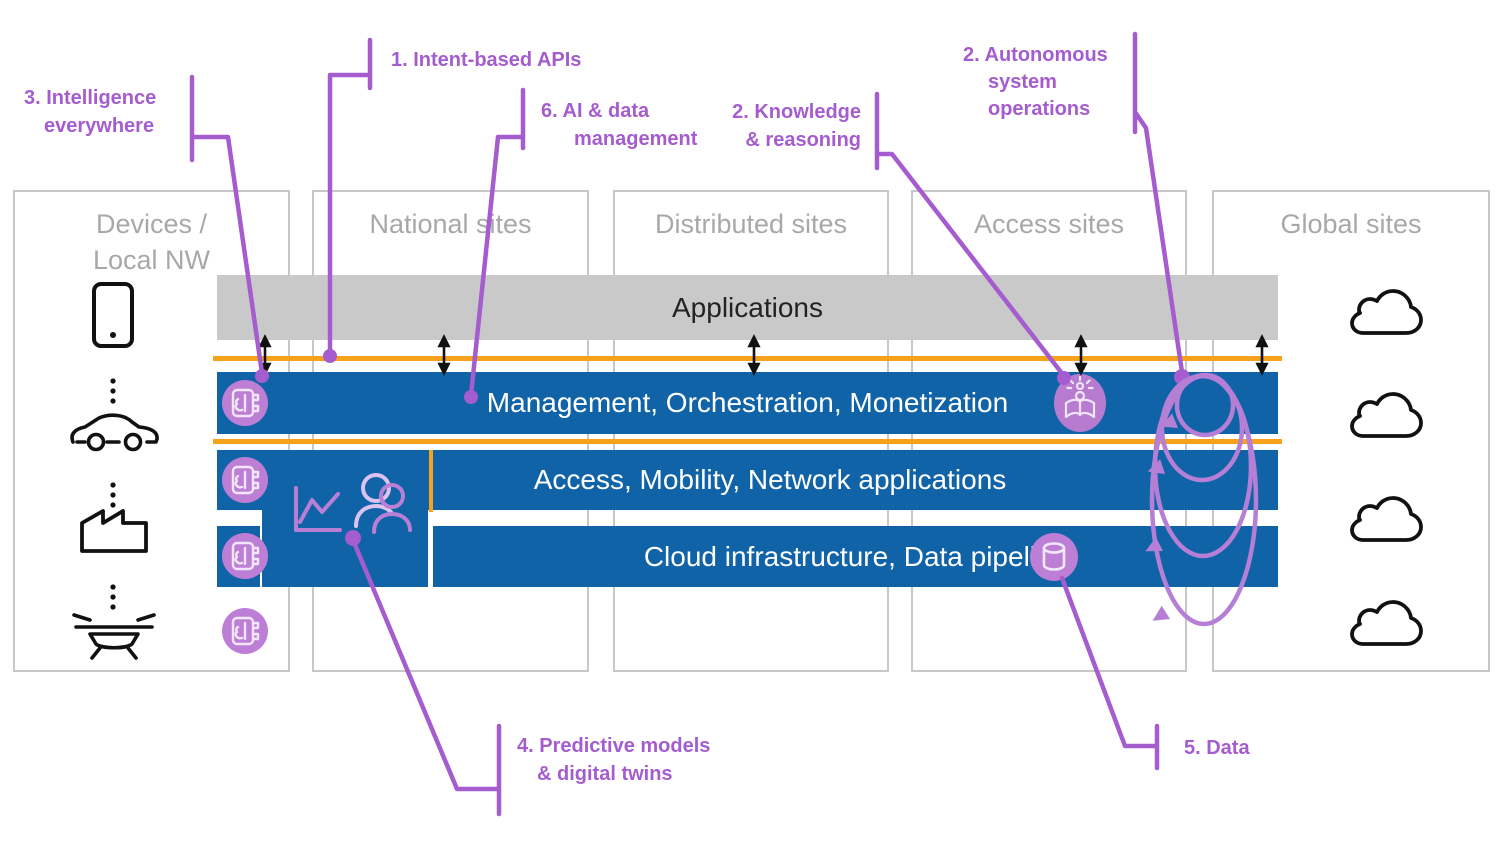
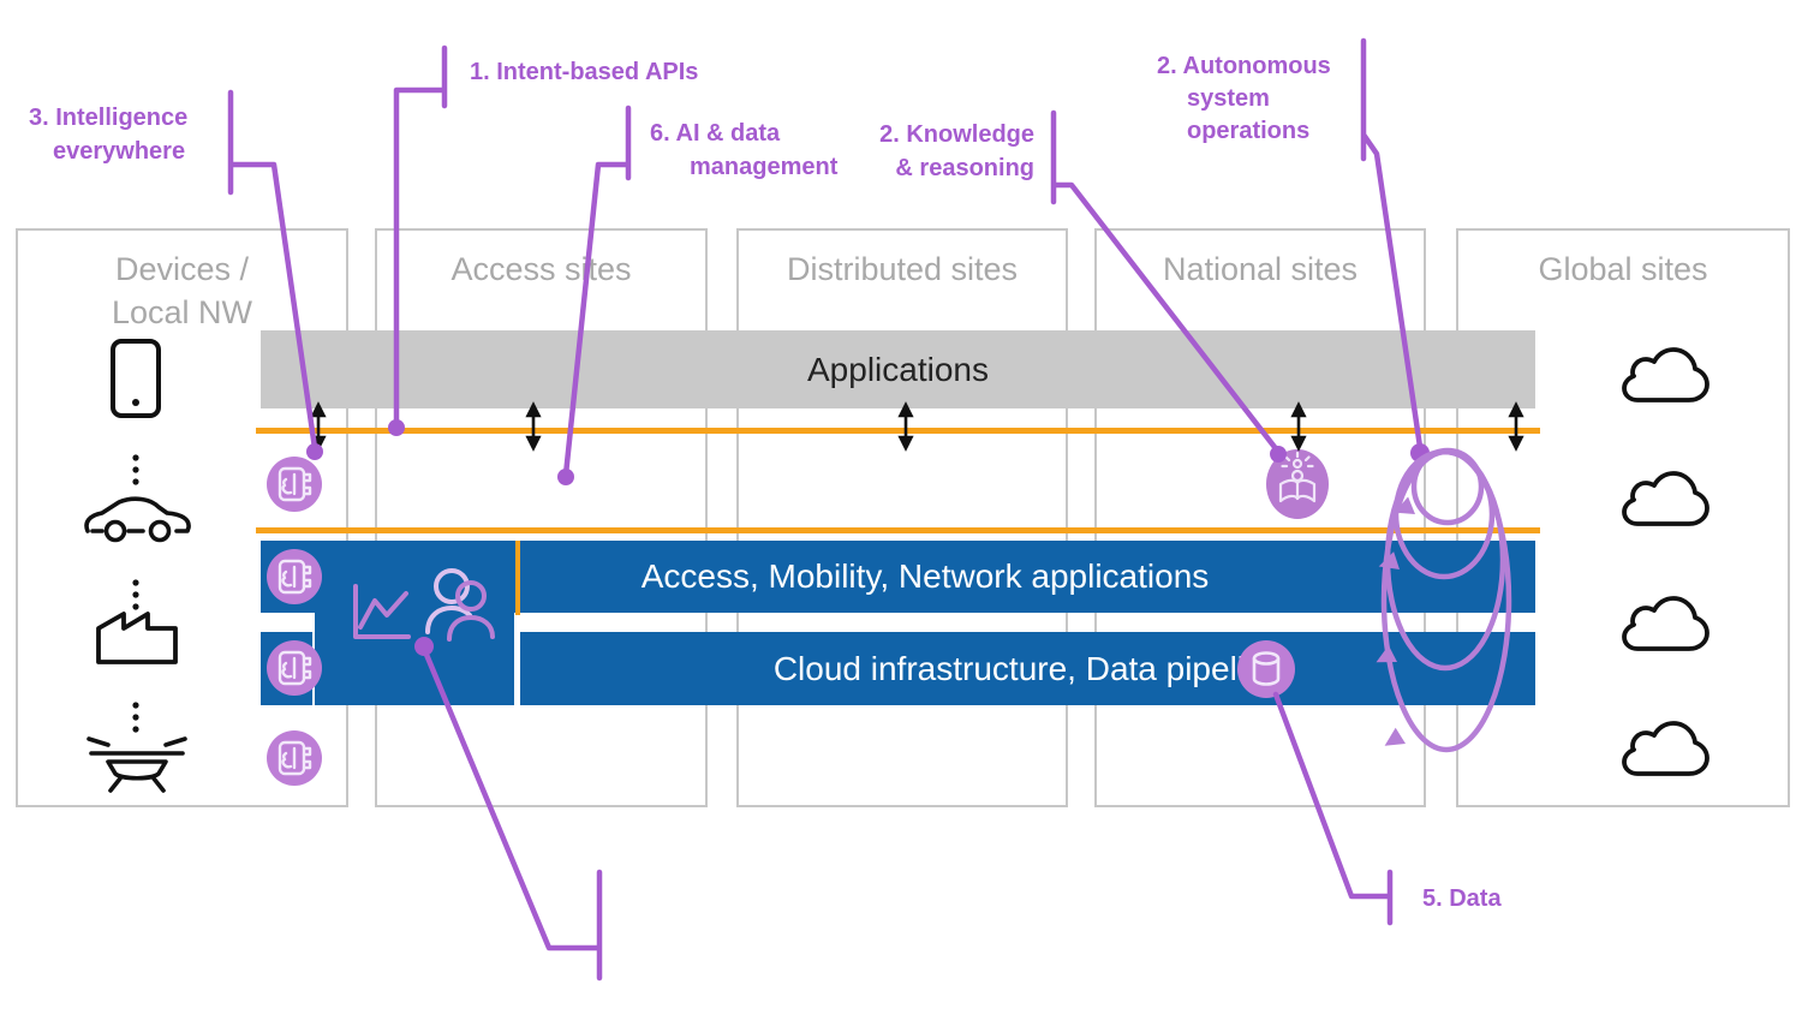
  Devices /
  Local NW
- National sites
+ Access sites
  Distributed sites
- Access sites
+ National sites
  Global sites
  Applications
- Management, Orchestration, Monetization
  Access, Mobility, Network applications
  Cloud infrastructure, Data pipel
  1. Intent-based APIs
  2. Knowledge
  & reasoning
  3. Intelligence
  everywhere
- 4. Predictive models
- & digital twins
  5. Data
  6. AI & data
  management
  2. Autonomous
  system
  operations
